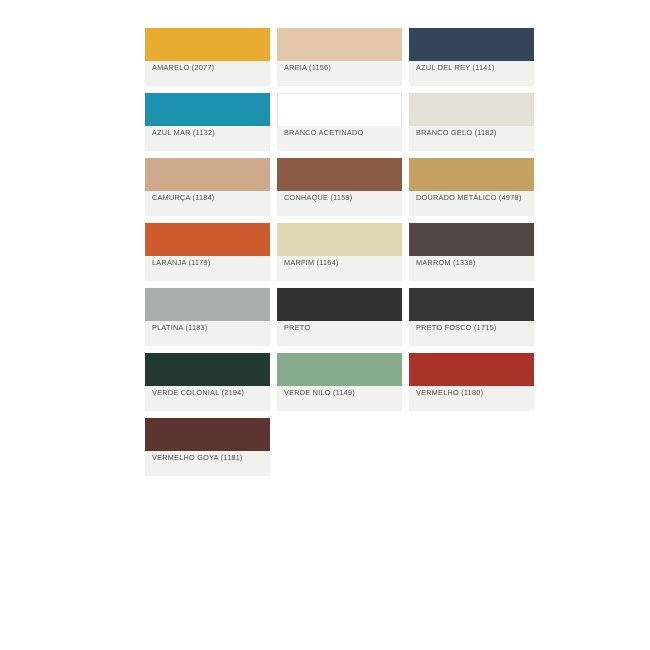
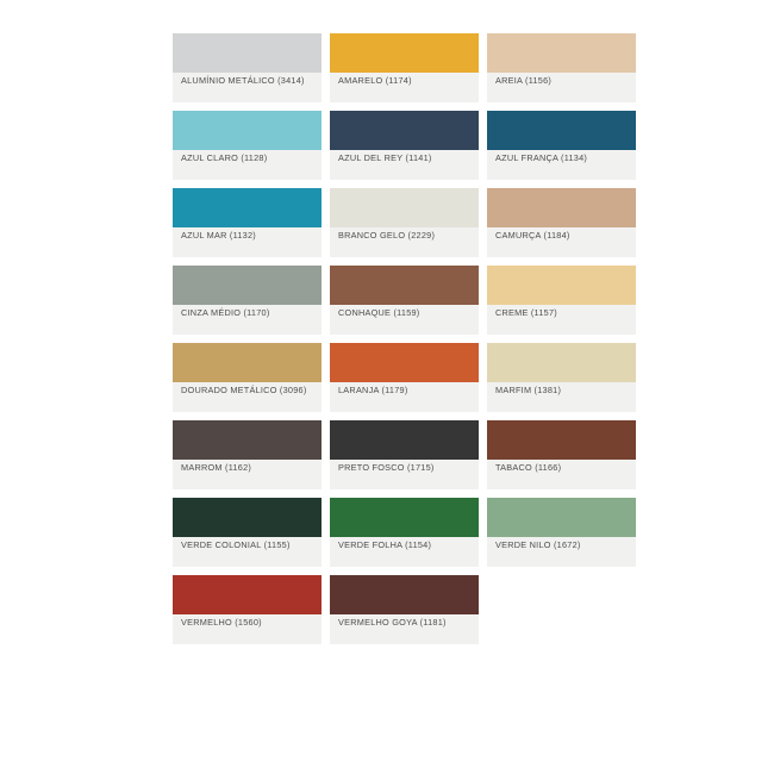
+ ALUMÍNIO METÁLICO (3414)
- AMARELO (2077)
+ AMARELO (1174)
  AREIA (1156)
+ AZUL CLARO (1128)
  AZUL DEL REY (1141)
+ AZUL FRANÇA (1134)
  AZUL MAR (1132)
- BRANCO ACETINADO
- BRANCO GELO (1182)
+ BRANCO GELO (2229)
  CAMURÇA (1184)
+ CINZA MÉDIO (1170)
  CONHAQUE (1159)
+ CREME (1157)
- DOURADO METÁLICO (4978)
+ DOURADO METÁLICO (3096)
  LARANJA (1179)
- MARFIM (1164)
+ MARFIM (1381)
- MARROM (1338)
+ MARROM (1162)
- PLATINA (1183)
- PRETO
  PRETO FOSCO (1715)
+ TABACO (1166)
- VERDE COLONIAL (2194)
+ VERDE COLONIAL (1155)
+ VERDE FOLHA (1154)
- VERDE NILO (1149)
+ VERDE NILO (1672)
- VERMELHO (1180)
+ VERMELHO (1560)
  VERMELHO GOYA (1181)
